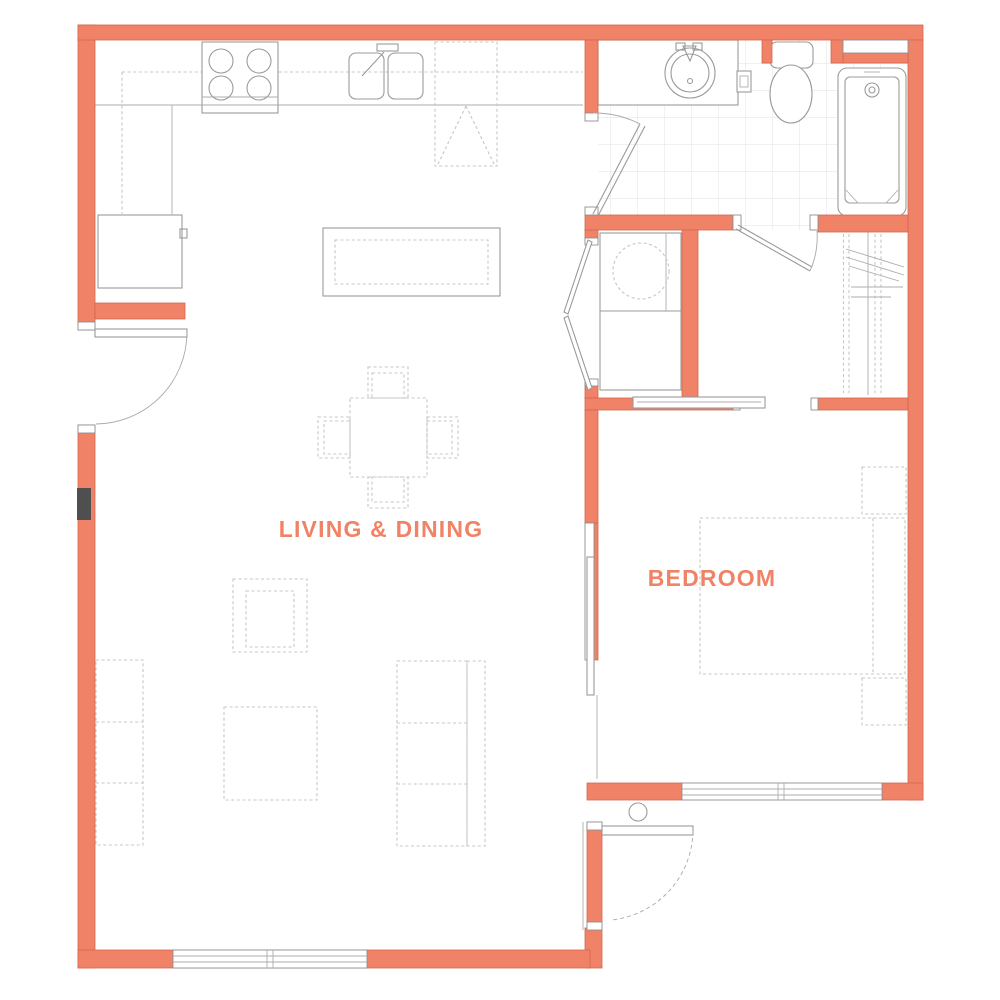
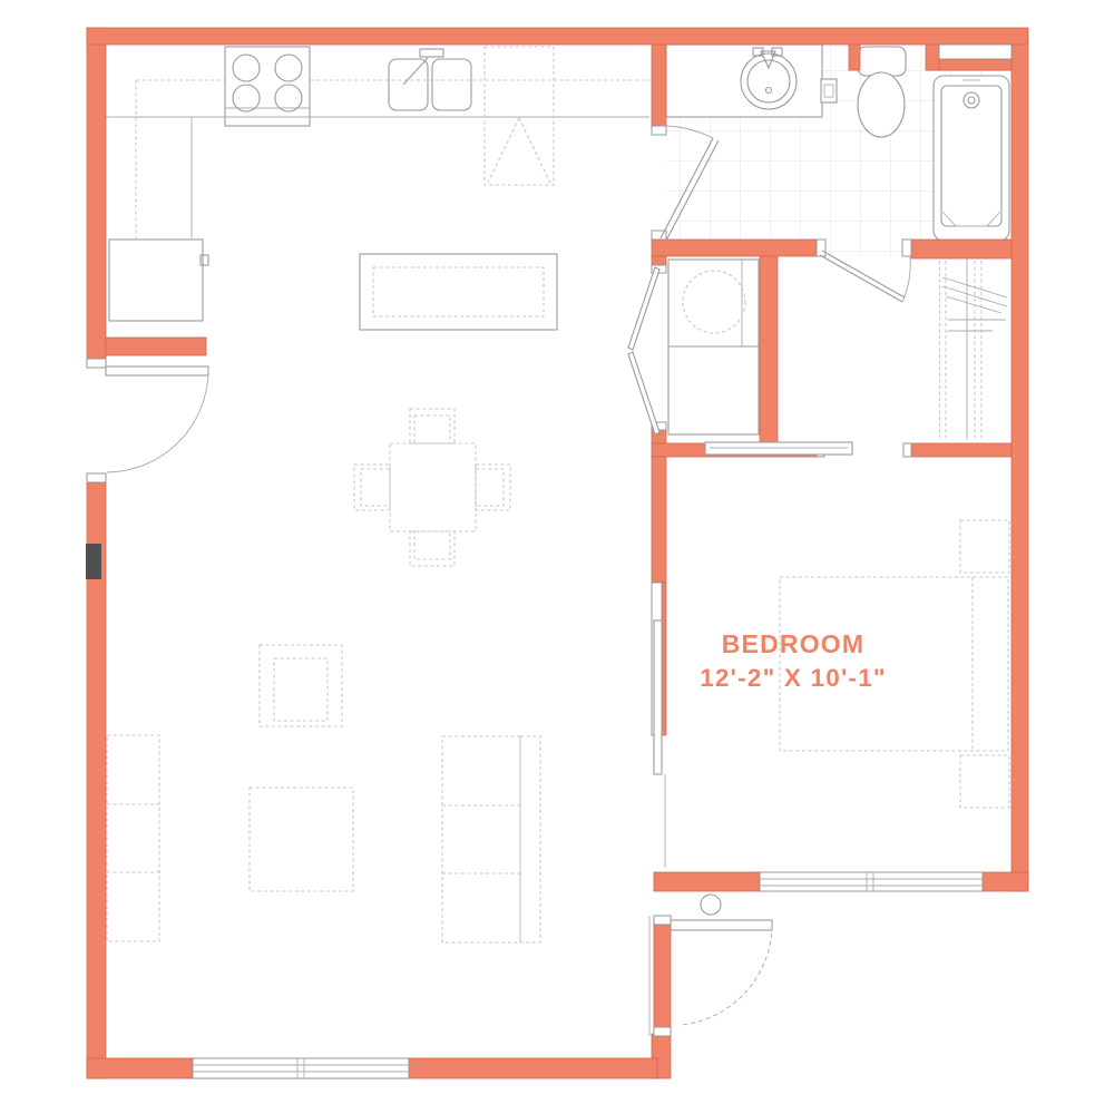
- LIVING & DINING
  BEDROOM
+ 12'-2" X 10'-1"
